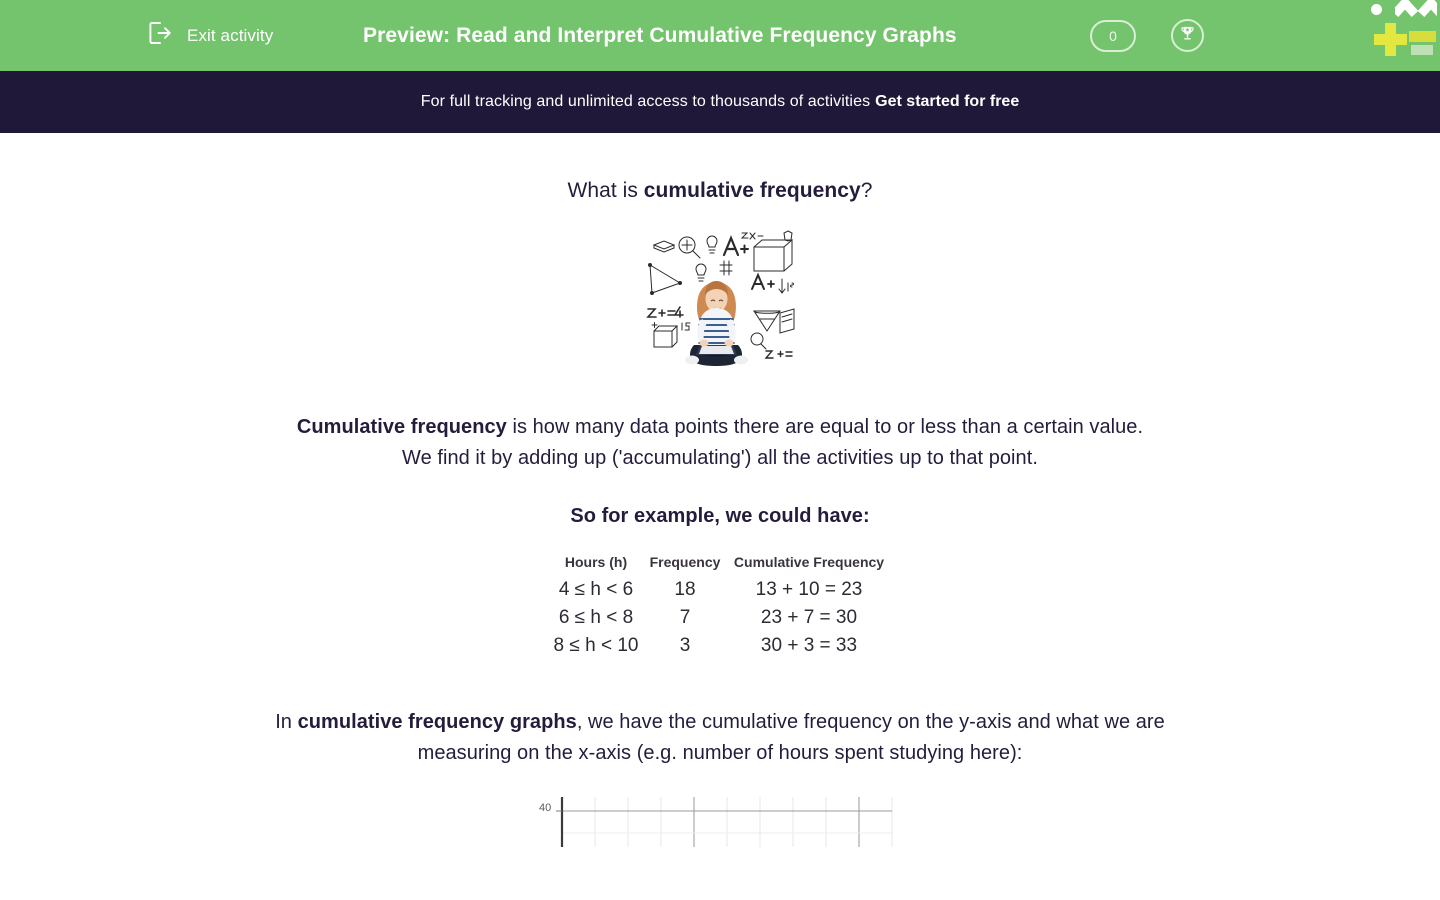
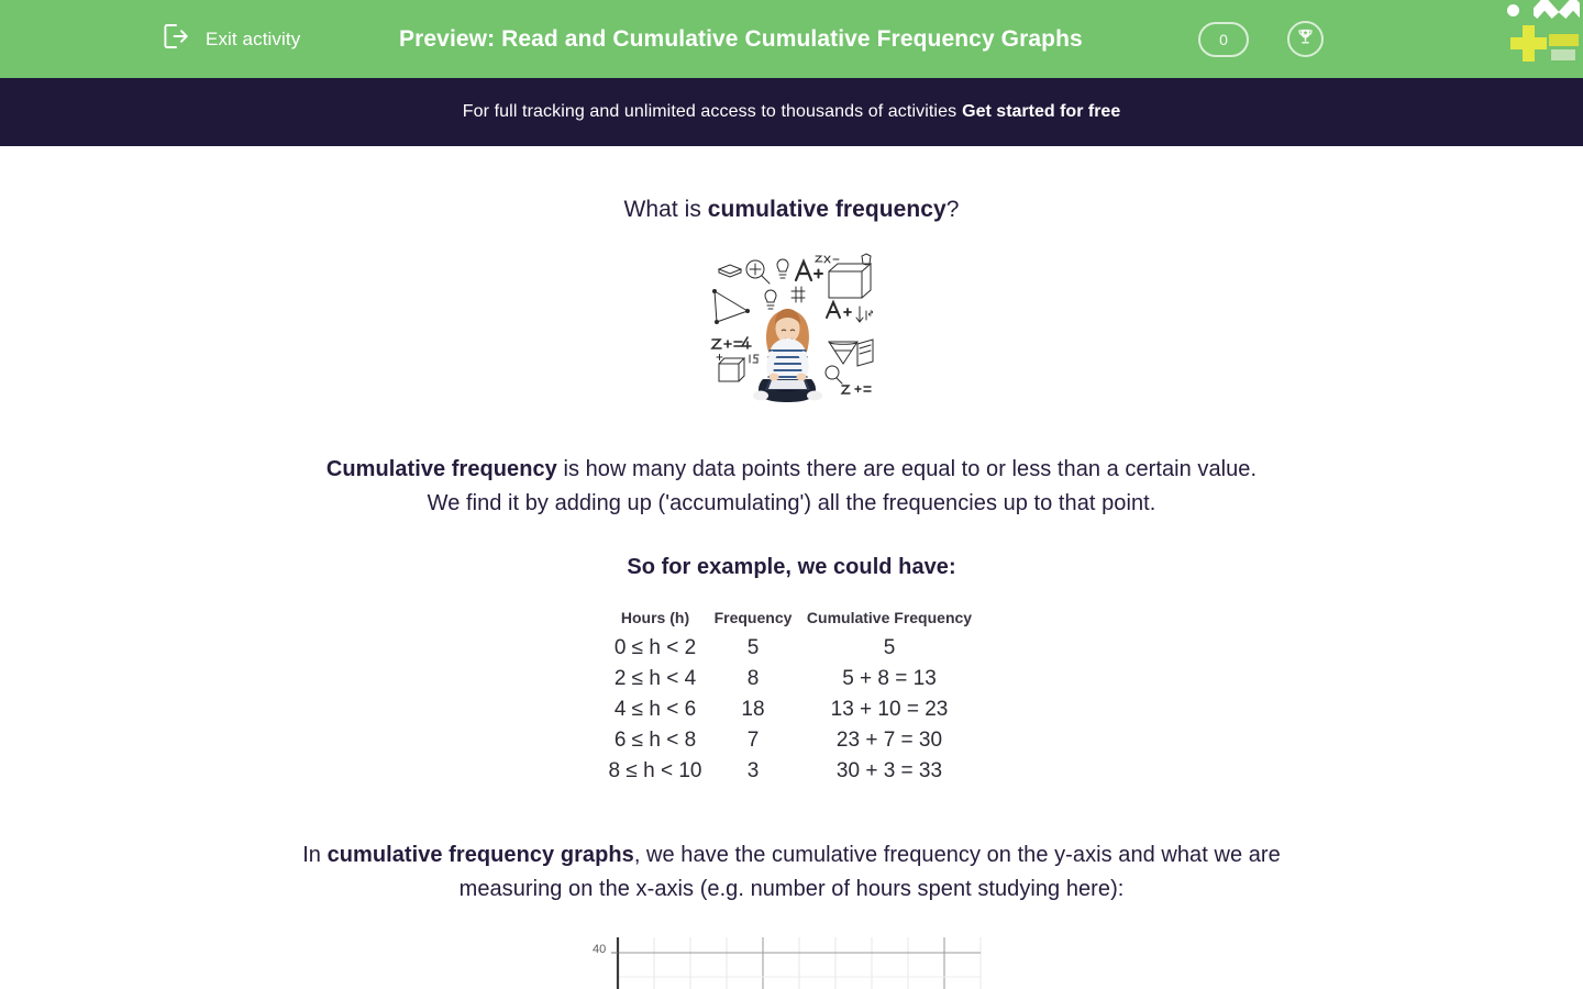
  Exit activity
- Preview: Read and Interpret Cumulative Frequency Graphs
+ Preview: Read and Cumulative Cumulative Frequency Graphs
  0
  For full tracking and unlimited access to thousands of activities
  Get started for free
  What is cumulative frequency?
  Cumulative frequency is how many data points there are equal to or less than a certain value.
- We find it by adding up ('accumulating') all the activities up to that point.
+ We find it by adding up ('accumulating') all the frequencies up to that point.
  So for example, we could have:
  Hours (h)	Frequency	Cumulative Frequency
+ 0 ≤ h < 2	5	5
+ 2 ≤ h < 4	8	5 + 8 = 13
  4 ≤ h < 6	18	13 + 10 = 23
  6 ≤ h < 8	7	23 + 7 = 30
  8 ≤ h < 10	3	30 + 3 = 33
  In cumulative frequency graphs, we have the cumulative frequency on the y-axis and what we are
  measuring on the x-axis (e.g. number of hours spent studying here):
  40
